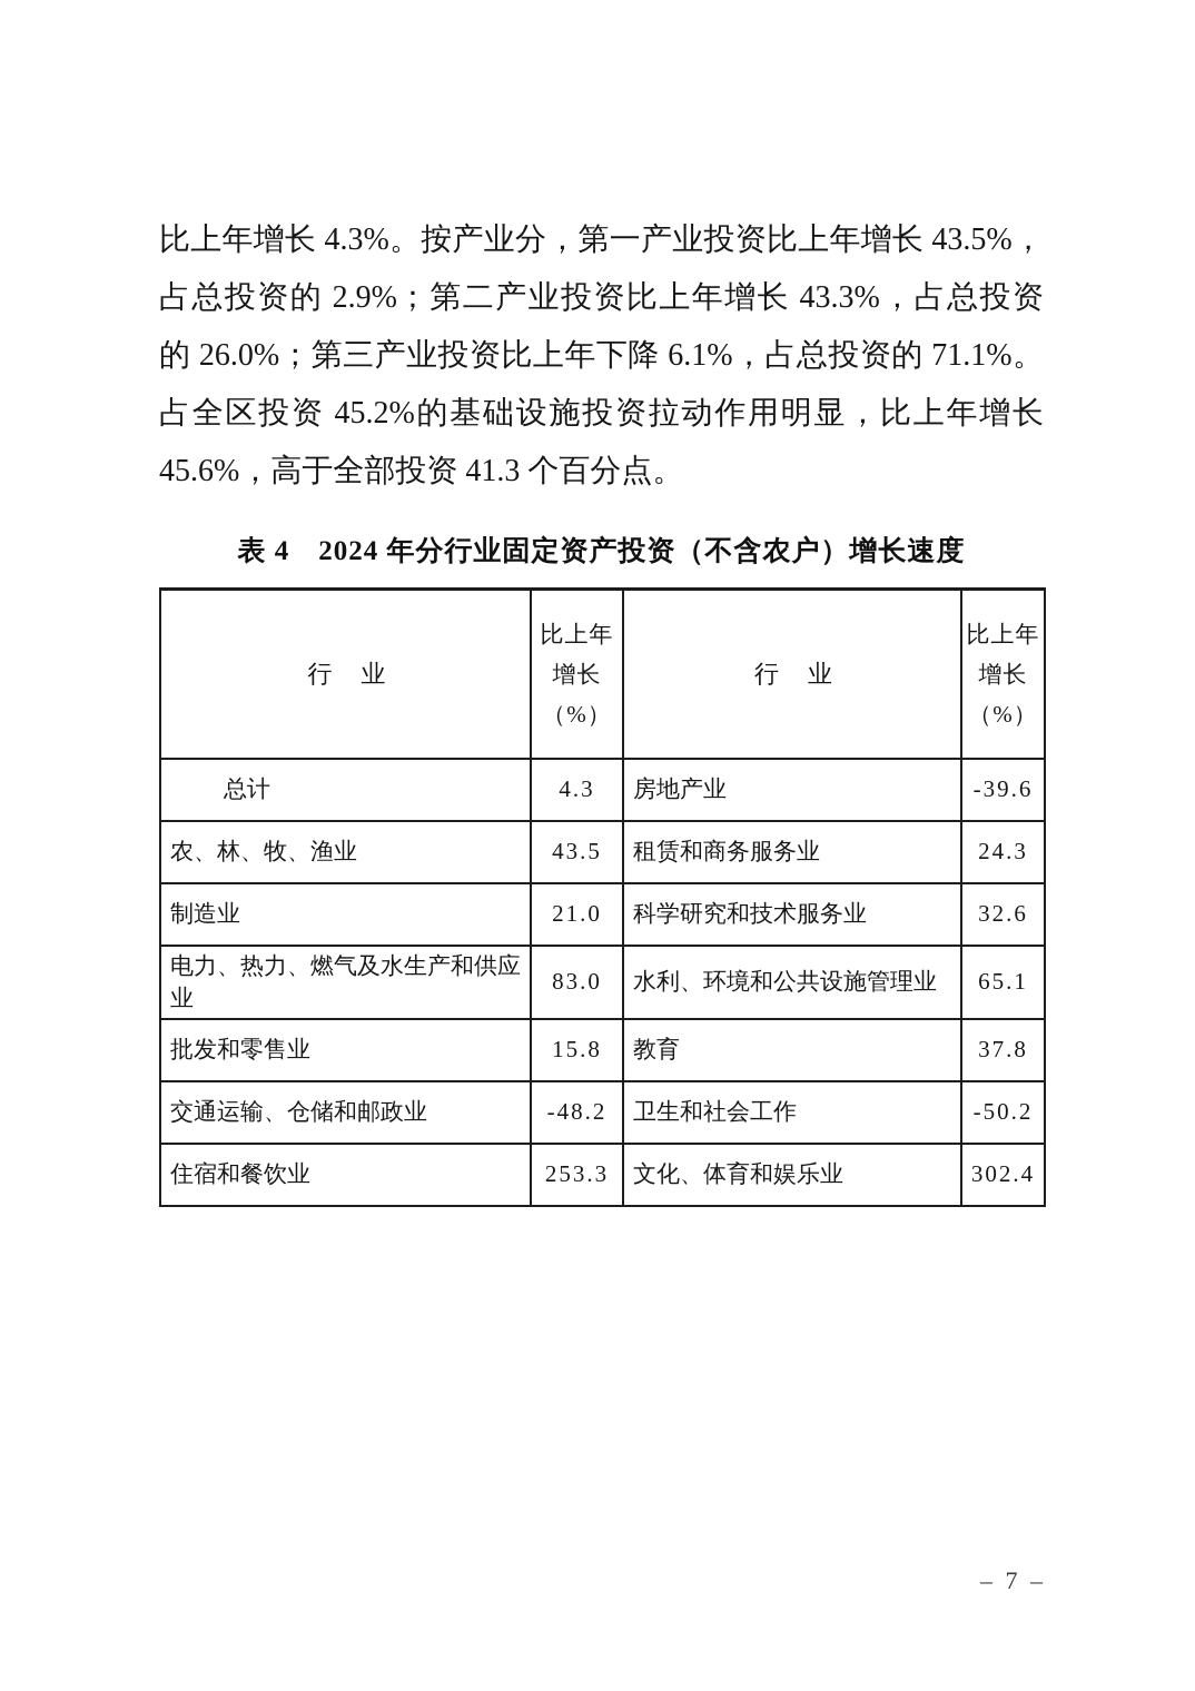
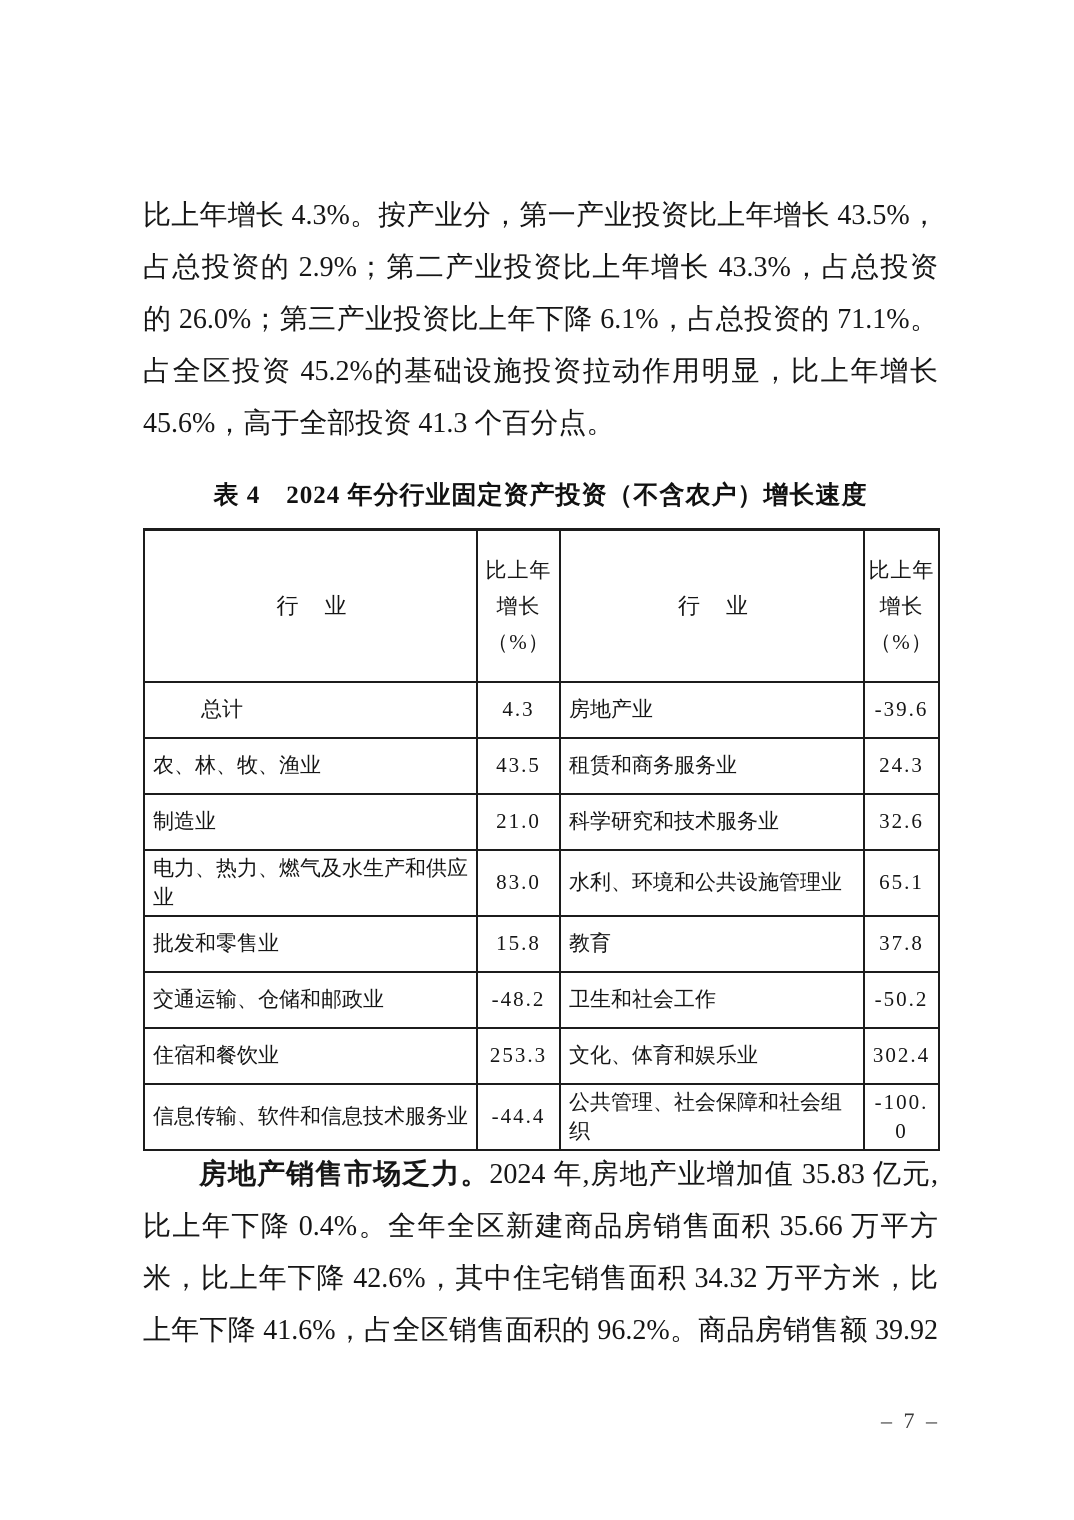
  比上年增长 4.3%。按产业分，第一产业投资比上年增长 43.5%，
  占总投资的 2.9%；第二产业投资比上年增长 43.3%，占总投资
  的 26.0%；第三产业投资比上年下降 6.1%，占总投资的 71.1%。
  占全区投资 45.2%的基础设施投资拉动作用明显，比上年增长
  45.6%，高于全部投资 41.3 个百分点。
  表 4 2024 年分行业固定资产投资（不含农户）增长速度
  行 业	比上年 增长 （%）	行 业	比上年 增长 （%）
  总计	4.3	房地产业	-39.6
  农、林、牧、渔业	43.5	租赁和商务服务业	24.3
  制造业	21.0	科学研究和技术服务业	32.6
  电力、热力、燃气及水生产和供应业	83.0	水利、环境和公共设施管理业	65.1
  批发和零售业	15.8	教育	37.8
  交通运输、仓储和邮政业	-48.2	卫生和社会工作	-50.2
  住宿和餐饮业	253.3	文化、体育和娱乐业	302.4
+ 信息传输、软件和信息技术服务业	-44.4	公共管理、社会保障和社会组织	-100.0
+ 房地产销售市场乏力。2024 年,房地产业增加值 35.83 亿元,
+ 比上年下降 0.4%。全年全区新建商品房销售面积 35.66 万平方
+ 米，比上年下降 42.6%，其中住宅销售面积 34.32 万平方米，比
+ 上年下降 41.6%，占全区销售面积的 96.2%。商品房销售额 39.92
  – 7 –
